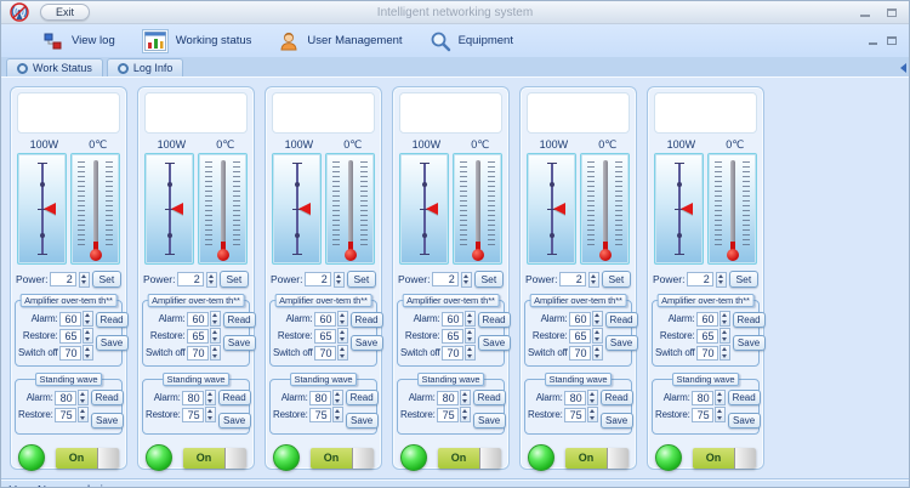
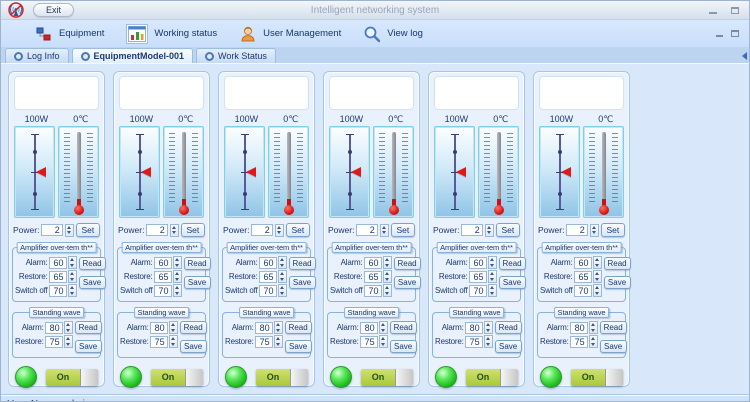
  Exit
  Intelligent networking system
- View log
+ Equipment
  Working status
  User Management
- Equipment
+ View log
- Work Status
+ Log Info
+ EquipmentModel-001
- Log Info
+ Work Status
  100W
  0℃
  Power:
  2
  Set
  Amplifier over-tem th**
  Alarm:
  60
  Restore:
  65
  Switch off
  70
  Read
  Save
  Standing wave
  Alarm:
  80
  Restore:
  75
  Read
  Save
  On
  100W
  0℃
  Power:
  2
  Set
  Amplifier over-tem th**
  Alarm:
  60
  Restore:
  65
  Switch off
  70
  Read
  Save
  Standing wave
  Alarm:
  80
  Restore:
  75
  Read
  Save
  On
  100W
  0℃
  Power:
  2
  Set
  Amplifier over-tem th**
  Alarm:
  60
  Restore:
  65
  Switch off
  70
  Read
  Save
  Standing wave
  Alarm:
  80
  Restore:
  75
  Read
  Save
  On
  100W
  0℃
  Power:
  2
  Set
  Amplifier over-tem th**
  Alarm:
  60
  Restore:
  65
  Switch off
  70
  Read
  Save
  Standing wave
  Alarm:
  80
  Restore:
  75
  Read
  Save
  On
  100W
  0℃
  Power:
  2
  Set
  Amplifier over-tem th**
  Alarm:
  60
  Restore:
  65
  Switch off
  70
  Read
  Save
  Standing wave
  Alarm:
  80
  Restore:
  75
  Read
  Save
  On
  100W
  0℃
  Power:
  2
  Set
  Amplifier over-tem th**
  Alarm:
  60
  Restore:
  65
  Switch off
  70
  Read
  Save
  Standing wave
  Alarm:
  80
  Restore:
  75
  Read
  Save
  On
